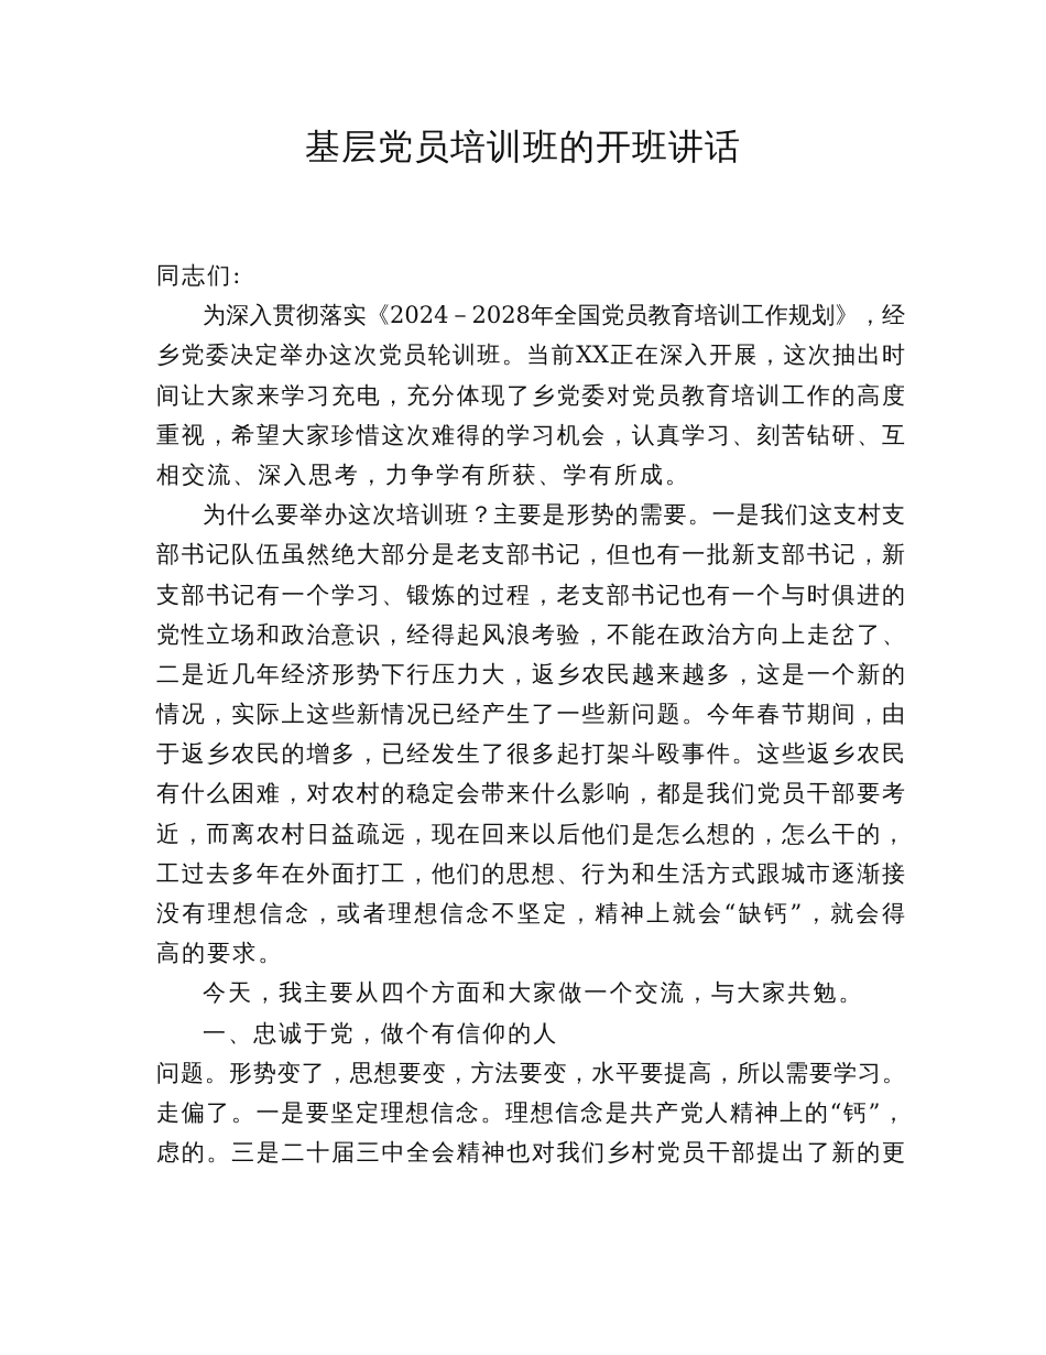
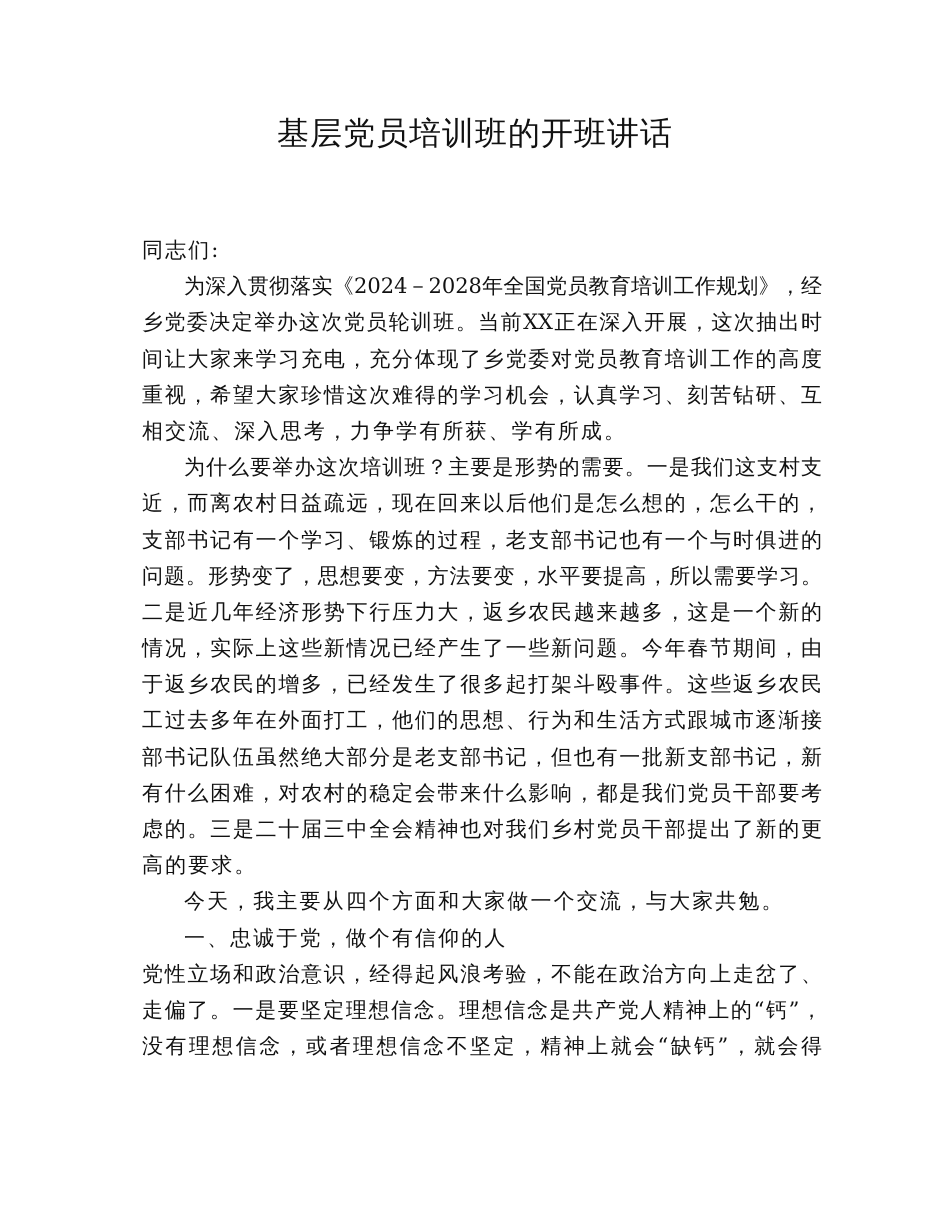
  基层党员培训班的开班讲话
  同志们:
  为深入贯彻落实《2024－2028年全国党员教育培训工作规划》，经
  乡党委决定举办这次党员轮训班。当前XX正在深入开展，这次抽出时
  间让大家来学习充电，充分体现了乡党委对党员教育培训工作的高度
  重视，希望大家珍惜这次难得的学习机会，认真学习、刻苦钻研、互
  相交流、深入思考，力争学有所获、学有所成。
  为什么要举办这次培训班？主要是形势的需要。一是我们这支村支
- 部书记队伍虽然绝大部分是老支部书记，但也有一批新支部书记，新
+ 近，而离农村日益疏远，现在回来以后他们是怎么想的，怎么干的，
  支部书记有一个学习、锻炼的过程，老支部书记也有一个与时俱进的
- 党性立场和政治意识，经得起风浪考验，不能在政治方向上走岔了、
+ 问题。形势变了，思想要变，方法要变，水平要提高，所以需要学习。
  二是近几年经济形势下行压力大，返乡农民越来越多，这是一个新的
  情况，实际上这些新情况已经产生了一些新问题。今年春节期间，由
  于返乡农民的增多，已经发生了很多起打架斗殴事件。这些返乡农民
- 有什么困难，对农村的稳定会带来什么影响，都是我们党员干部要考
+ 工过去多年在外面打工，他们的思想、行为和生活方式跟城市逐渐接
- 近，而离农村日益疏远，现在回来以后他们是怎么想的，怎么干的，
+ 部书记队伍虽然绝大部分是老支部书记，但也有一批新支部书记，新
- 工过去多年在外面打工，他们的思想、行为和生活方式跟城市逐渐接
+ 有什么困难，对农村的稳定会带来什么影响，都是我们党员干部要考
- 没有理想信念，或者理想信念不坚定，精神上就会“缺钙”，就会得
+ 虑的。三是二十届三中全会精神也对我们乡村党员干部提出了新的更
  高的要求。
  今天，我主要从四个方面和大家做一个交流，与大家共勉。
  一、忠诚于党，做个有信仰的人
- 问题。形势变了，思想要变，方法要变，水平要提高，所以需要学习。
+ 党性立场和政治意识，经得起风浪考验，不能在政治方向上走岔了、
  走偏了。一是要坚定理想信念。理想信念是共产党人精神上的“钙”，
- 虑的。三是二十届三中全会精神也对我们乡村党员干部提出了新的更
+ 没有理想信念，或者理想信念不坚定，精神上就会“缺钙”，就会得
